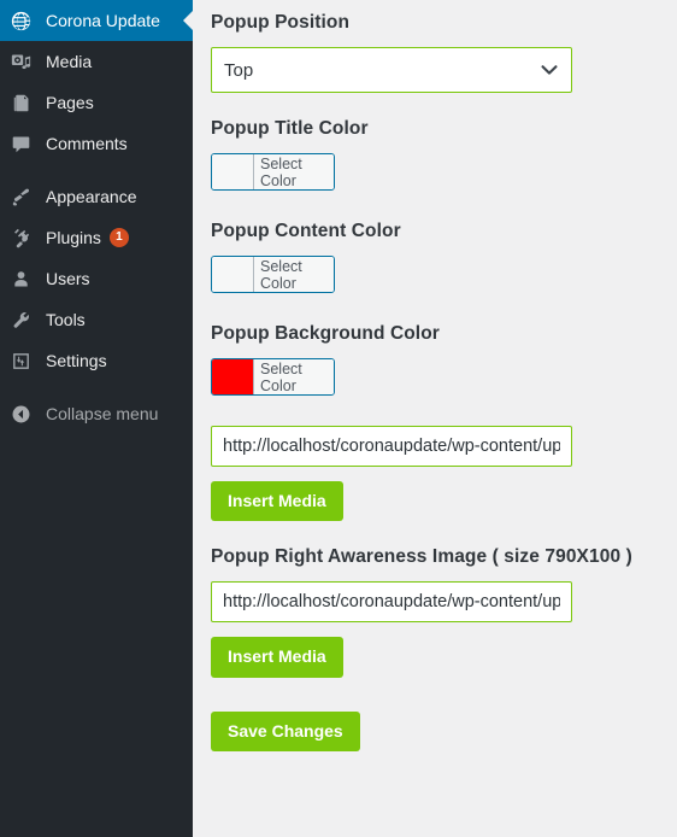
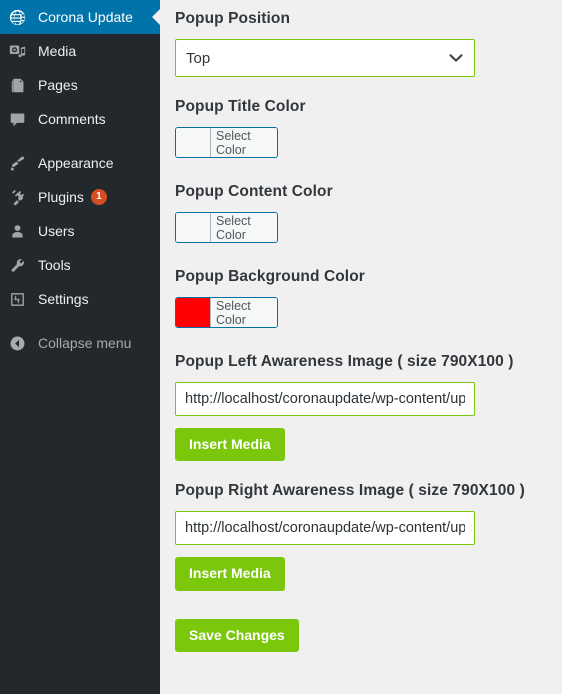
  Corona Update
  Media
  Pages
  Comments
  Appearance
  Plugins
  1
  Users
  Tools
  Settings
  Collapse menu
  Popup Position
  Top
  Popup Title Color
  Select Color
  Popup Content Color
  Select Color
  Popup Background Color
  Select Color
+ Popup Left Awareness Image ( size 790X100 )
  http://localhost/coronaupdate/wp-content/up
  Insert Media
  Popup Right Awareness Image ( size 790X100 )
  http://localhost/coronaupdate/wp-content/up
  Insert Media
  Save Changes
